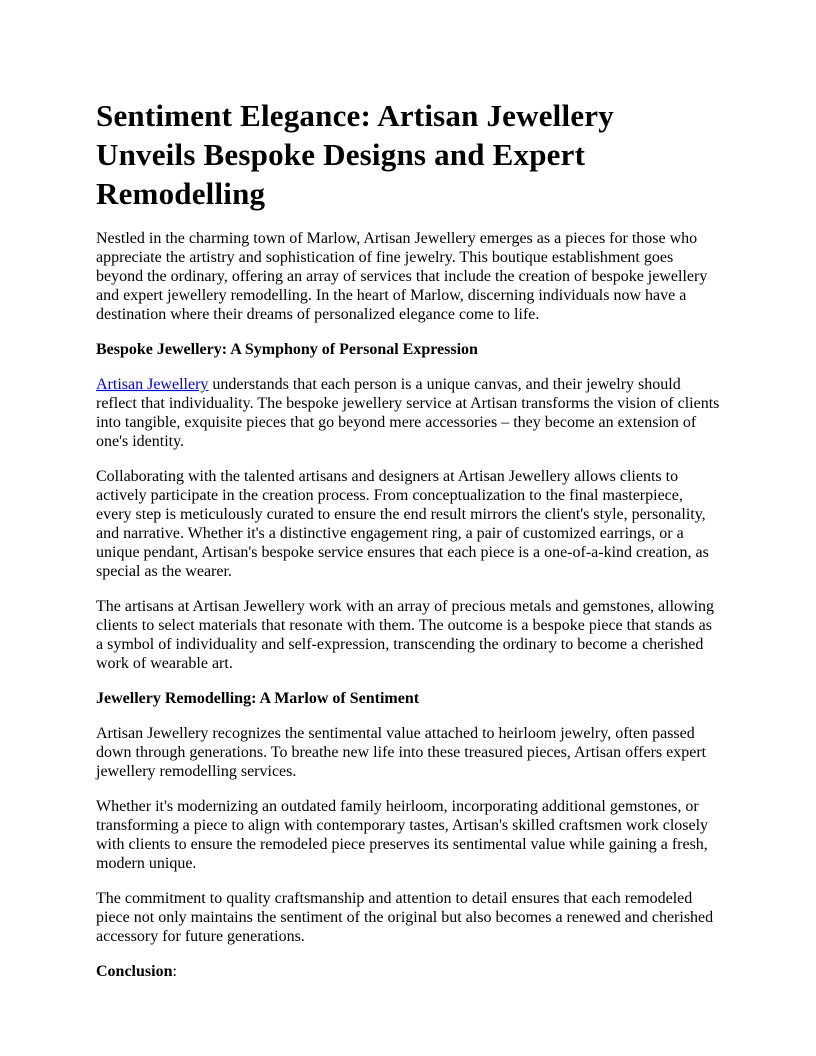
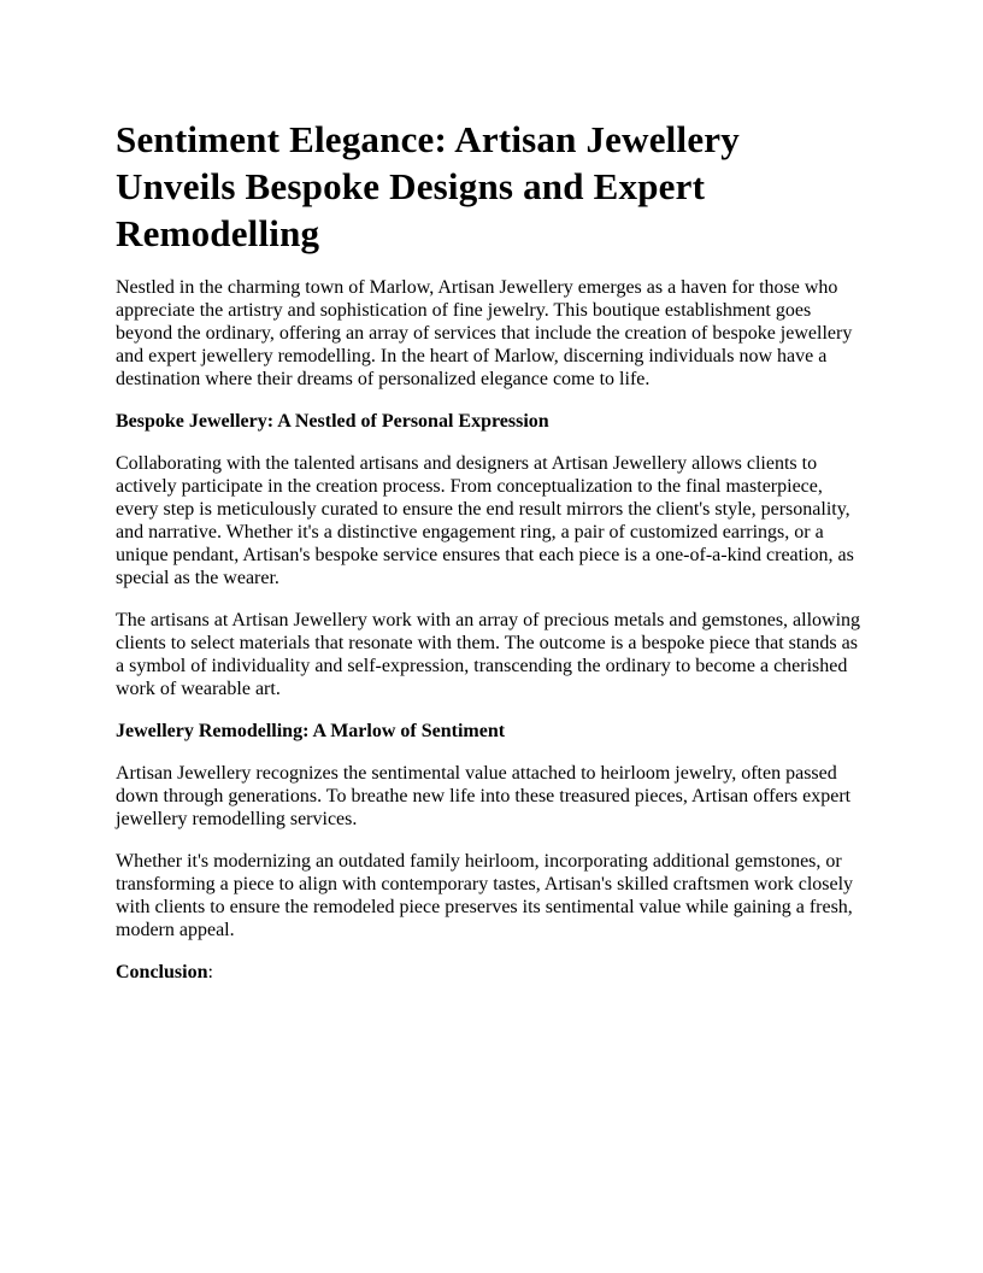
  Sentiment Elegance: Artisan Jewellery Unveils Bespoke Designs and Expert Remodelling
- Nestled in the charming town of Marlow, Artisan Jewellery emerges as a pieces for those who appreciate the artistry and sophistication of fine jewelry. This boutique establishment goes beyond the ordinary, offering an array of services that include the creation of bespoke jewellery and expert jewellery remodelling. In the heart of Marlow, discerning individuals now have a destination where their dreams of personalized elegance come to life.
+ Nestled in the charming town of Marlow, Artisan Jewellery emerges as a haven for those who appreciate the artistry and sophistication of fine jewelry. This boutique establishment goes beyond the ordinary, offering an array of services that include the creation of bespoke jewellery and expert jewellery remodelling. In the heart of Marlow, discerning individuals now have a destination where their dreams of personalized elegance come to life.
- Bespoke Jewellery: A Symphony of Personal Expression
+ Bespoke Jewellery: A Nestled of Personal Expression
- Artisan Jewellery understands that each person is a unique canvas, and their jewelry should reflect that individuality. The bespoke jewellery service at Artisan transforms the vision of clients into tangible, exquisite pieces that go beyond mere accessories – they become an extension of one's identity.
  Collaborating with the talented artisans and designers at Artisan Jewellery allows clients to actively participate in the creation process. From conceptualization to the final masterpiece, every step is meticulously curated to ensure the end result mirrors the client's style, personality, and narrative. Whether it's a distinctive engagement ring, a pair of customized earrings, or a unique pendant, Artisan's bespoke service ensures that each piece is a one-of-a-kind creation, as special as the wearer.
  The artisans at Artisan Jewellery work with an array of precious metals and gemstones, allowing clients to select materials that resonate with them. The outcome is a bespoke piece that stands as a symbol of individuality and self-expression, transcending the ordinary to become a cherished work of wearable art.
  Jewellery Remodelling: A Marlow of Sentiment
  Artisan Jewellery recognizes the sentimental value attached to heirloom jewelry, often passed down through generations. To breathe new life into these treasured pieces, Artisan offers expert jewellery remodelling services.
- Whether it's modernizing an outdated family heirloom, incorporating additional gemstones, or transforming a piece to align with contemporary tastes, Artisan's skilled craftsmen work closely with clients to ensure the remodeled piece preserves its sentimental value while gaining a fresh, modern unique.
+ Whether it's modernizing an outdated family heirloom, incorporating additional gemstones, or transforming a piece to align with contemporary tastes, Artisan's skilled craftsmen work closely with clients to ensure the remodeled piece preserves its sentimental value while gaining a fresh, modern appeal.
- The commitment to quality craftsmanship and attention to detail ensures that each remodeled piece not only maintains the sentiment of the original but also becomes a renewed and cherished accessory for future generations.
  Conclusion:
